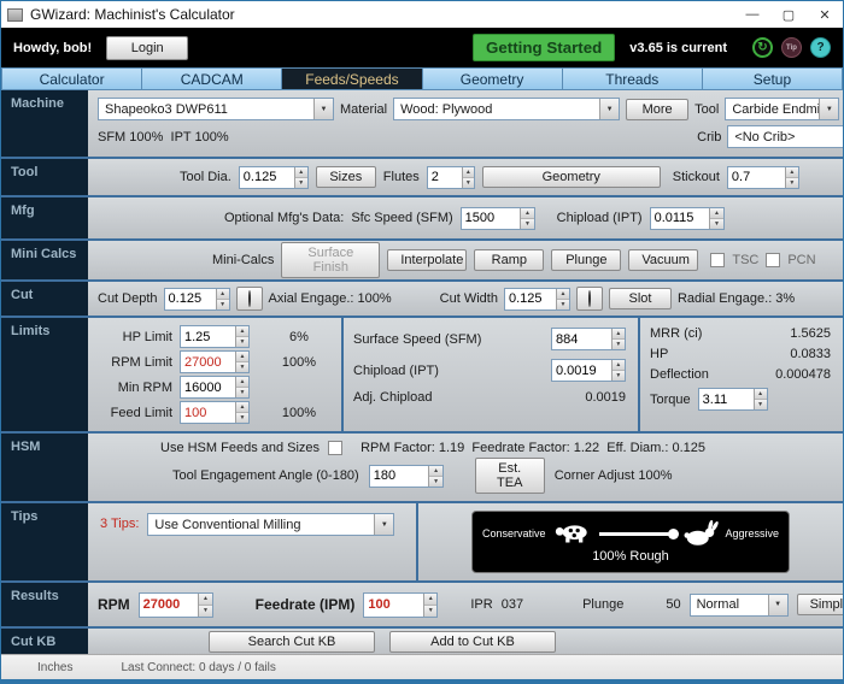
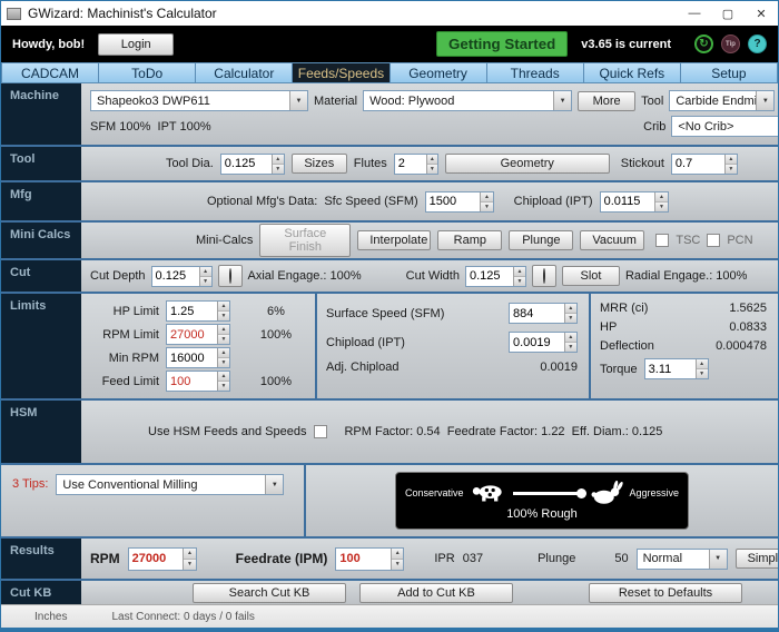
  GWizard: Machinist's Calculator
  —
  ▢
  ✕
  Howdy, bob!
  Login
  Getting Started
  v3.65 is current
  ↻
  ?
- Calculator
+ CADCAM
+ ToDo
- CADCAM
+ Calculator
  Feeds/Speeds
  Geometry
  Threads
+ Quick Refs
  Setup
  Machine
  Shapeoko3 DWP611
  Material
  Wood: Plywood
  More
  Tool
  Carbide Endm
  SFM 100% IPT 100%
  Crib
  <No Crib>
  Tool
  Tool Dia.
  0.125
  Sizes
  Flutes
  2
  Geometry
  Stickout
  0.7
  Mfg
  Optional Mfg's Data:
  Sfc Speed (SFM)
  1500
  Chipload (IPT)
  0.0115
  Mini Calcs
  Mini-Calcs
  Surface Finish
  Interpolate
  Ramp
  Plunge
  Vacuum
  TSC
  PCN
  Cut
  Cut Depth
  0.125
  Axial Engage.: 100%
  Cut Width
  0.125
  Slot
- Radial Engage.: 3%
+ Radial Engage.: 100%
  Limits
  HP Limit
  1.25
  6%
  RPM Limit
  27000
  100%
  Min RPM
  16000
  Feed Limit
  100
  100%
  Surface Speed (SFM)
  884
  Chipload (IPT)
  0.0019
  Adj. Chipload
  0.0019
  MRR (ci)
  1.5625
  HP
  0.0833
  Deflection
  0.000478
  Torque
  3.11
  HSM
- Use HSM Feeds and Sizes
+ Use HSM Feeds and Speeds
- RPM Factor: 1.19 Feedrate Factor: 1.22 Eff. Diam.: 0.125
+ RPM Factor: 0.54 Feedrate Factor: 1.22 Eff. Diam.: 0.125
- Tool Engagement Angle (0-180)
- 180
- Est. TEA
- Corner Adjust 100%
- Tips
  3 Tips:
  Use Conventional Milling
  Conservative
  Aggressive
  100% Rough
  Results
  RPM
  27000
  Feedrate (IPM)
  100
  IPR
  037
  Plunge
  50
  Normal
  Cut KB
  Search Cut KB
  Add to Cut KB
+ Reset to Defaults
  Inches
  Last Connect: 0 days / 0 fails
